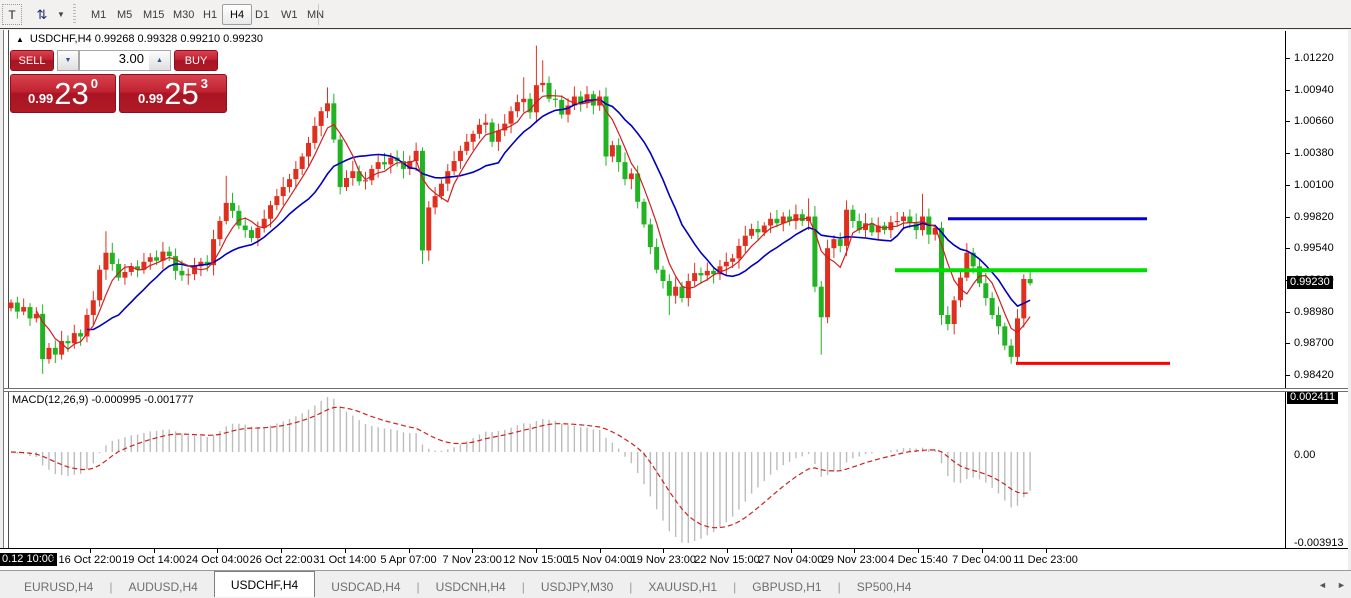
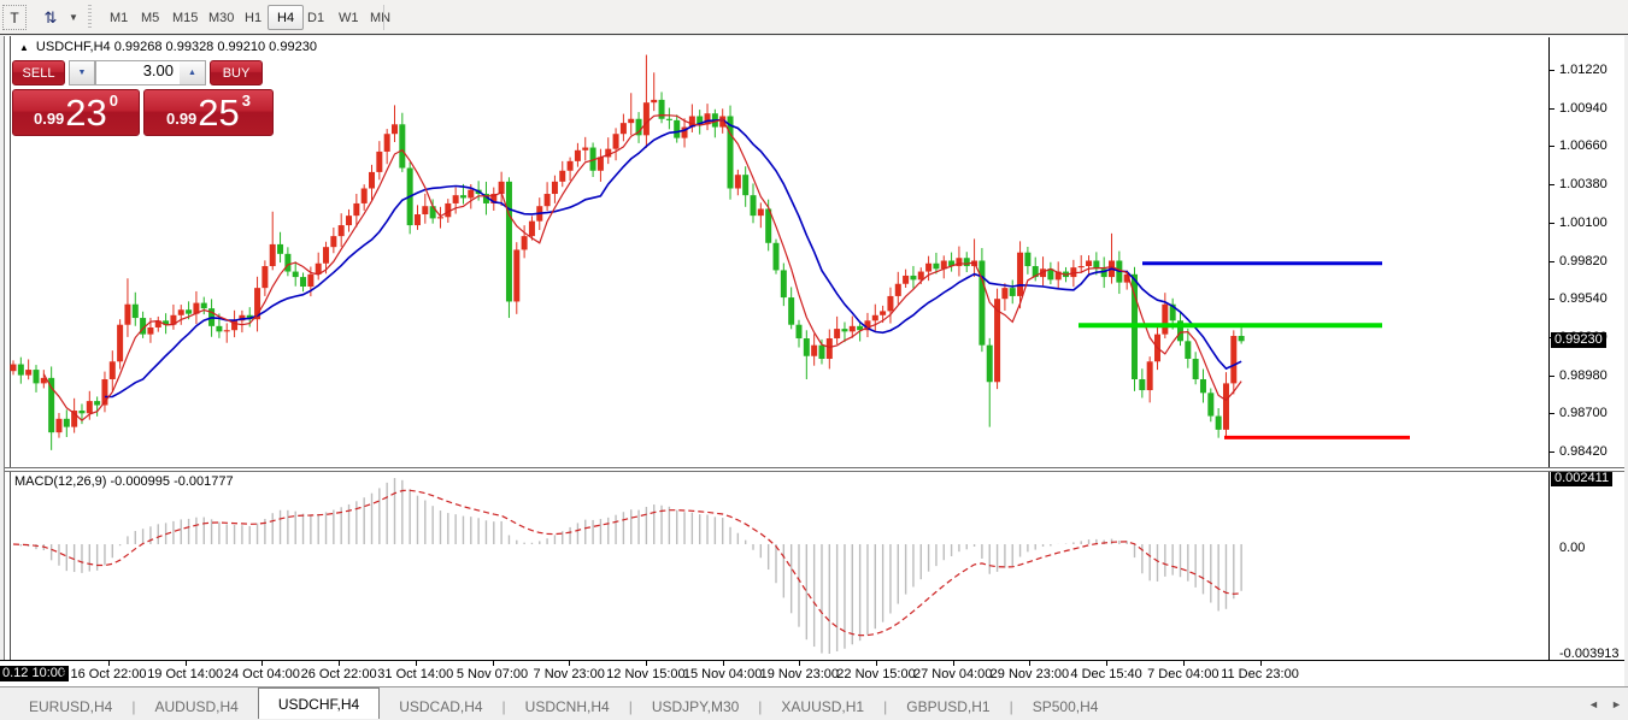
  T
  ⇅
  ▼
  M1
  M5
  M15
  M30
  H1
  H4
  D1
  W1
  MN
  ▲ USDCHF,H4 0.99268 0.99328 0.99210 0.99230
  SELL
  3.00
  BUY
  0.99
  23
  0
  0.99
  25
  3
  1.01220
  1.00940
  1.00660
  1.00380
  1.00100
  0.99820
  0.99540
  0.98980
  0.98700
  0.98420
  0.99230
  0.002411
  0.00
  -0.003913
  MACD(12,26,9) -0.000995 -0.001777
  0.12 10:00
  8
  16 Oct 22:00
  19 Oct 14:00
  24 Oct 04:00
  26 Oct 22:00
  31 Oct 14:00
- 5 Apr 07:00
+ 5 Nov 07:00
  7 Nov 23:00
  12 Nov 15:00
  15 Nov 04:00
  19 Nov 23:00
  22 Nov 15:00
  27 Nov 04:00
  29 Nov 23:00
  4 Dec 15:40
  7 Dec 04:00
  11 Dec 23:00
  EURUSD,H4 | AUDUSD,H4 USDCHF,H4 USDCAD,H4 | USDCNH,H4 | USDJPY,M30 | XAUUSD,H1 | GBPUSD,H1 | SP500,H4
  ◄
  ►
